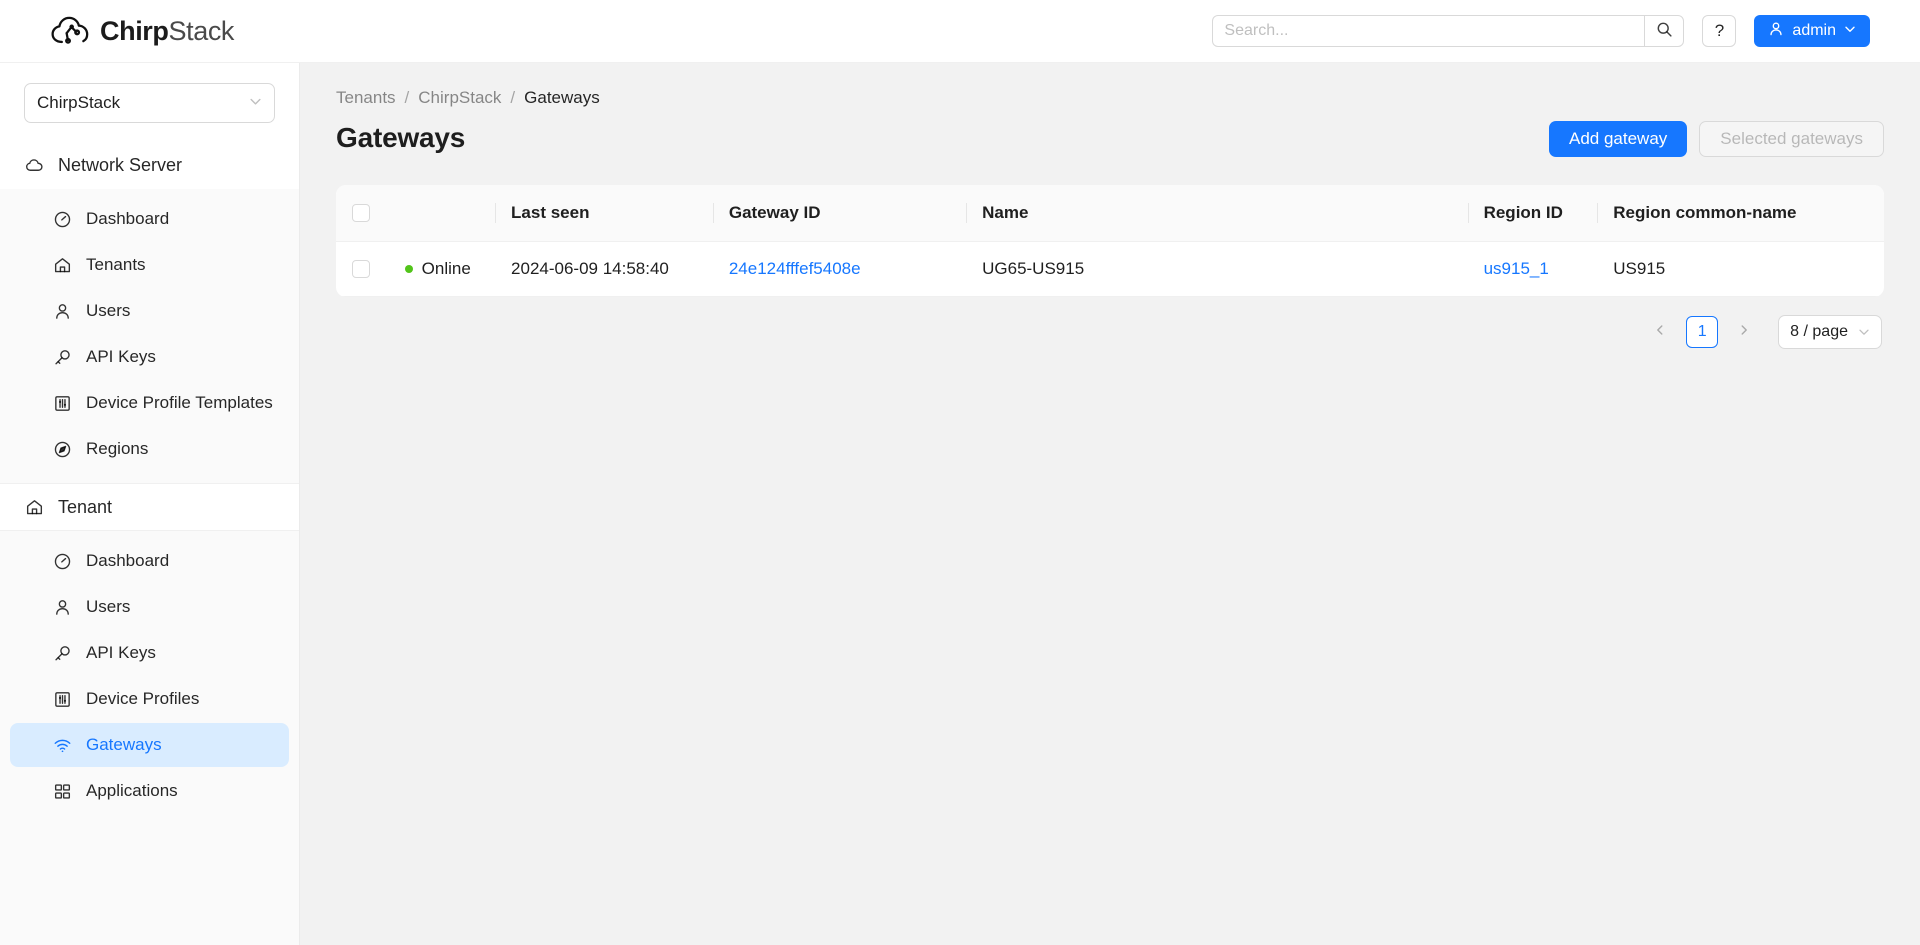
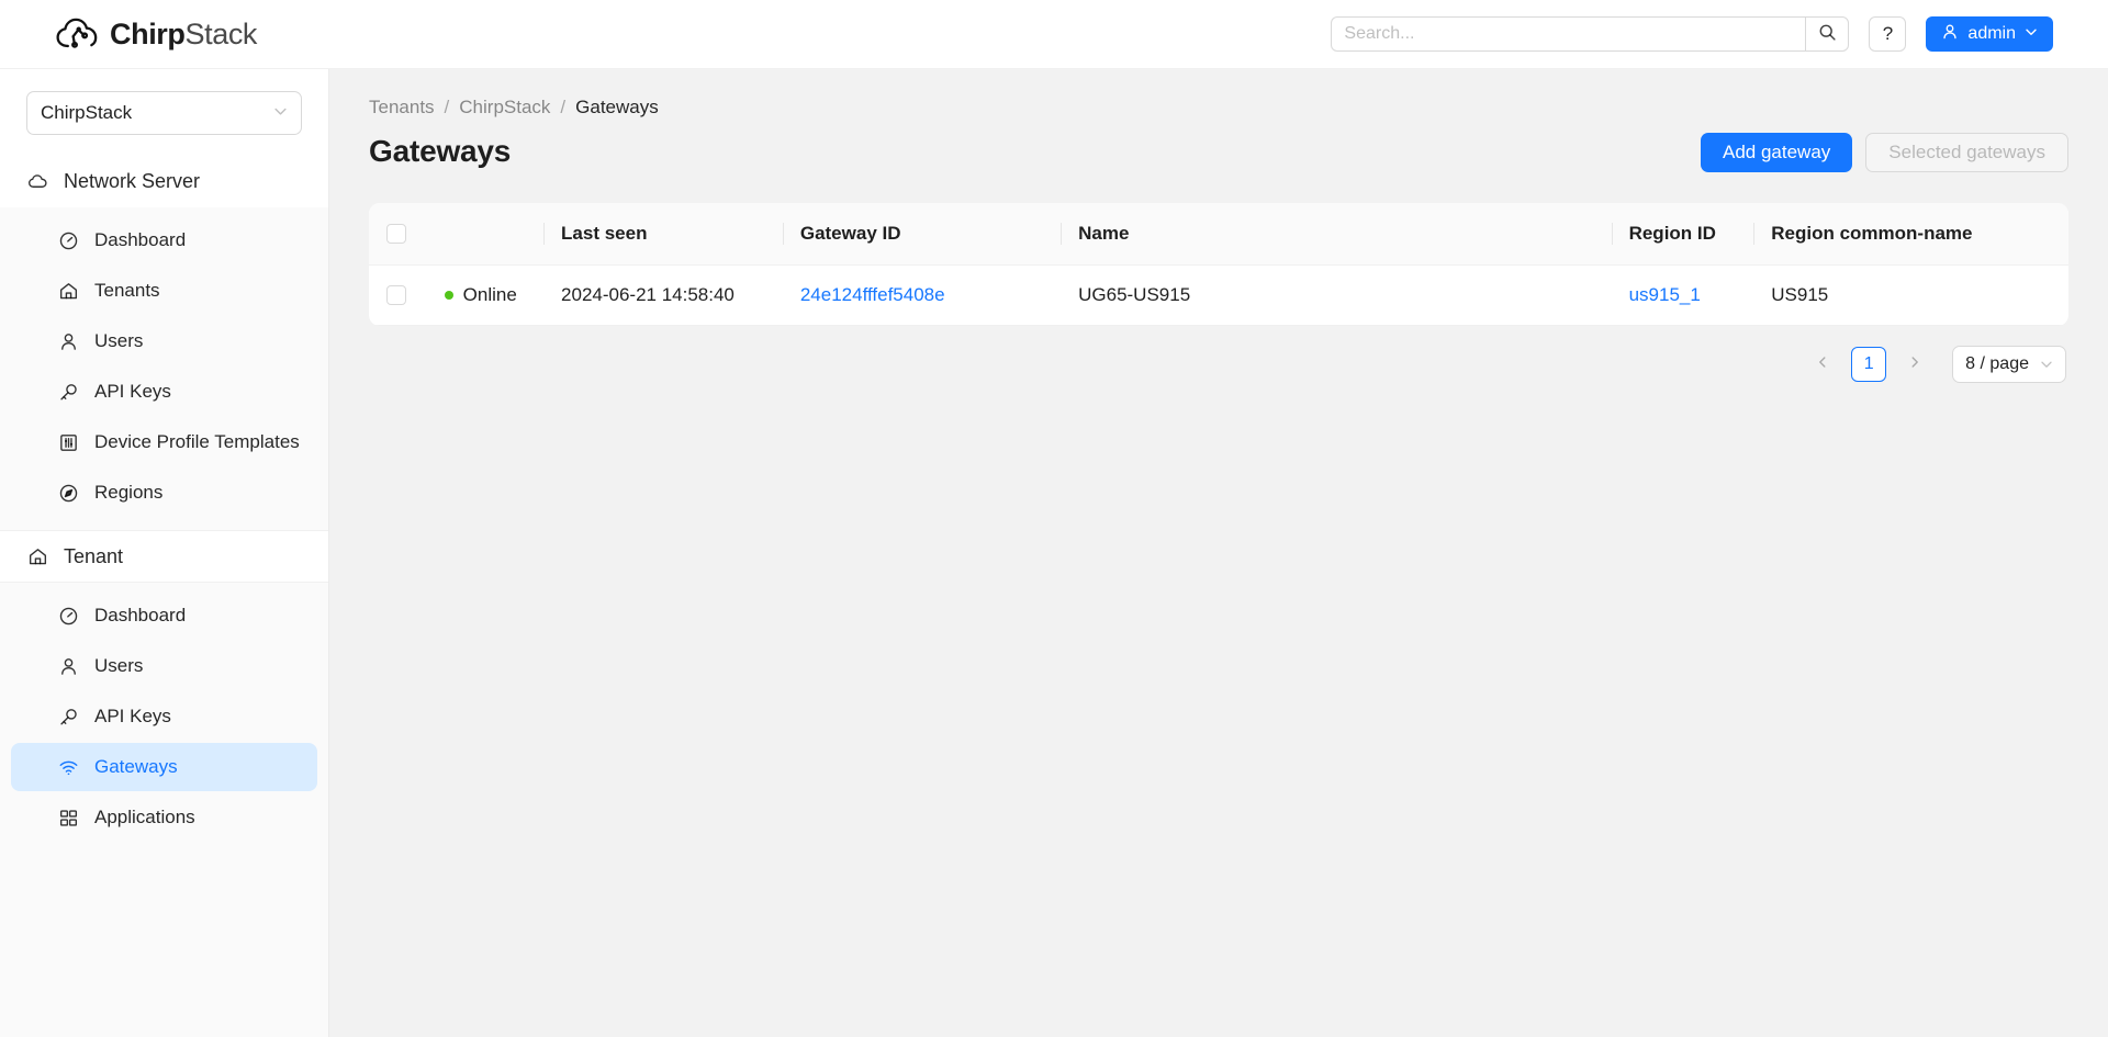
  ChirpStack
  Search...
  ?
  admin
  ChirpStack
  Network Server
  Dashboard
  Tenants
  Users
  API Keys
  Device Profile Templates
  Regions
  Tenant
  Dashboard
  Users
  API Keys
- Device Profiles
  Gateways
  Applications
  Tenants
  /
  ChirpStack
  /
  Gateways
  Gateways
  Add gateway
  Selected gateways
  		Last seen	Gateway ID	Name	Region ID	Region common-name
- 	Online	2024-06-09 14:58:40	24e124fffef5408e	UG65-US915	us915_1	US915
+ 	Online	2024-06-21 14:58:40	24e124fffef5408e	UG65-US915	us915_1	US915
  1
  8 / page
